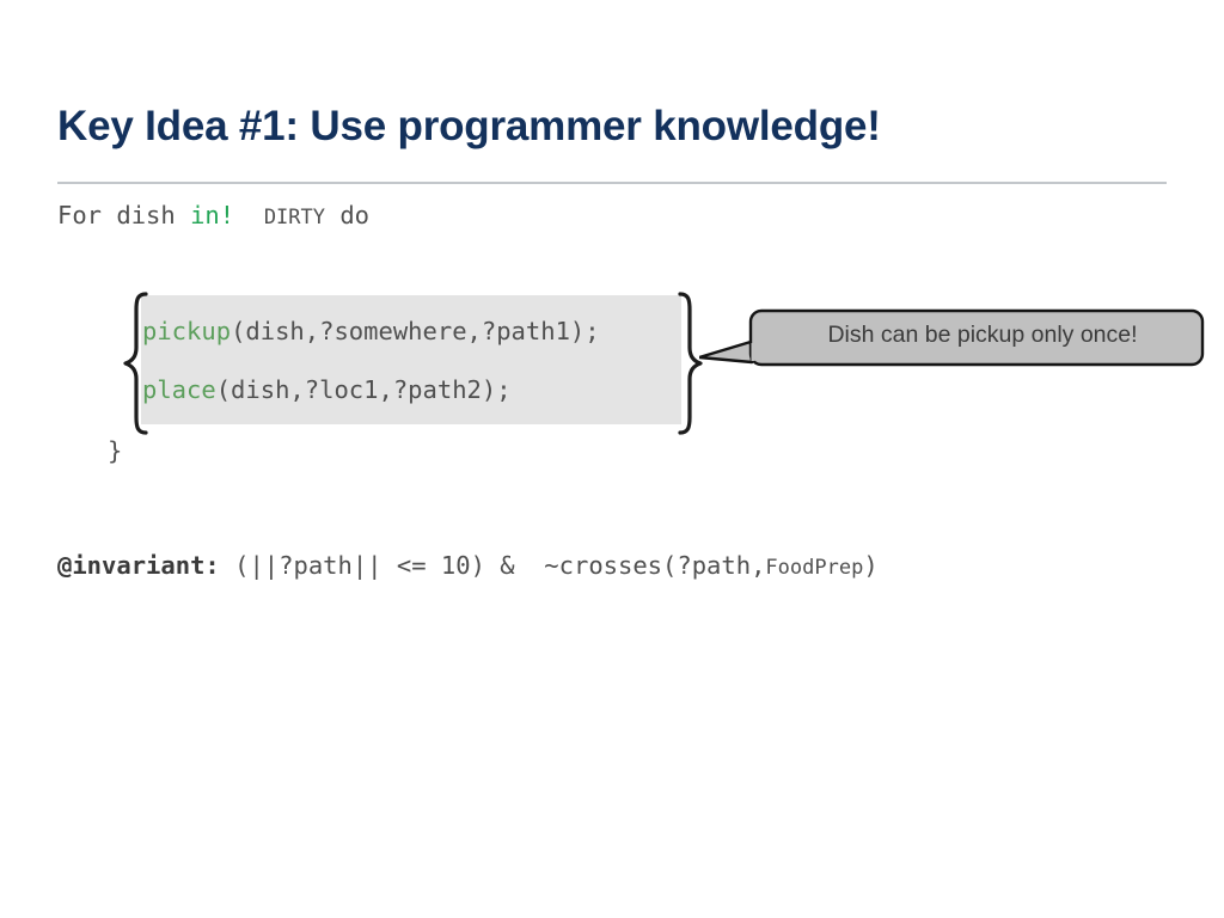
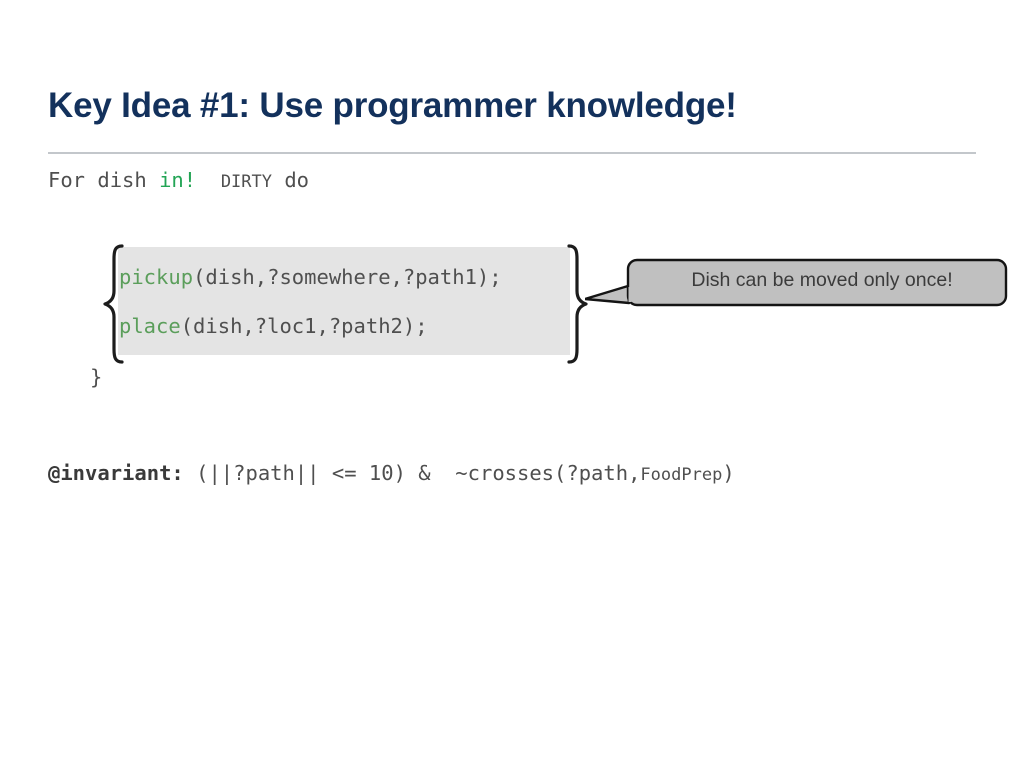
  Key Idea #1: Use programmer knowledge!
  For dish in! DIRTY do
  pickup(dish,?somewhere,?path1);
  place(dish,?loc1,?path2);
  }
  @invariant: (||?path|| <= 10) & ~crosses(?path,FoodPrep)
- Dish can be pickup only once!
+ Dish can be moved only once!
